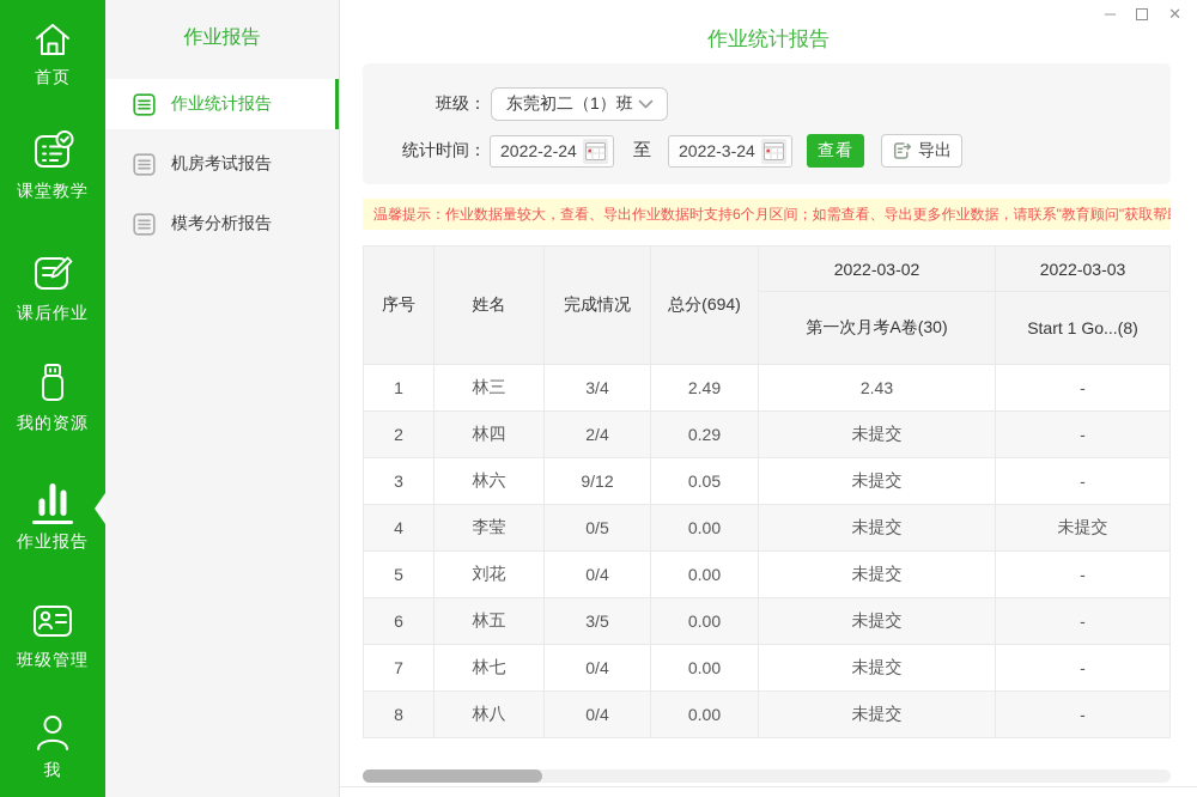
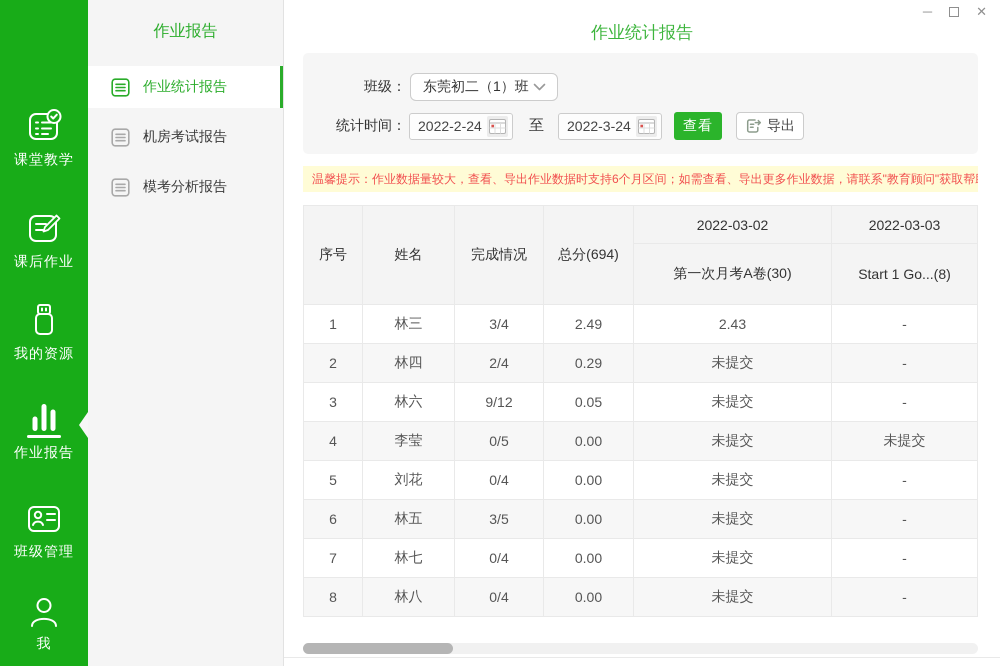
- 首页
  课堂教学
  课后作业
  我的资源
  作业报告
  班级管理
  我
  作业报告
  作业统计报告
  机房考试报告
  模考分析报告
  ─
  ✕
  作业统计报告
  班级：
  东莞初二（1）班
  统计时间：
  2022-2-24
  至
  2022-3-24
  查看
  导出
  温馨提示：作业数据量较大，查看、导出作业数据时支持6个月区间；如需查看、导出更多作业数据，请联系"教育顾问"获取帮
  序号	姓名	完成情况	总分(694)	2022-03-02	2022-03-03
  第一次月考A卷(30)	Start 1 Go...(8)
  1	林三	3/4	2.49	2.43	-
  2	林四	2/4	0.29	未提交	-
  3	林六	9/12	0.05	未提交	-
  4	李莹	0/5	0.00	未提交	未提交
  5	刘花	0/4	0.00	未提交	-
  6	林五	3/5	0.00	未提交	-
  7	林七	0/4	0.00	未提交	-
  8	林八	0/4	0.00	未提交	-
